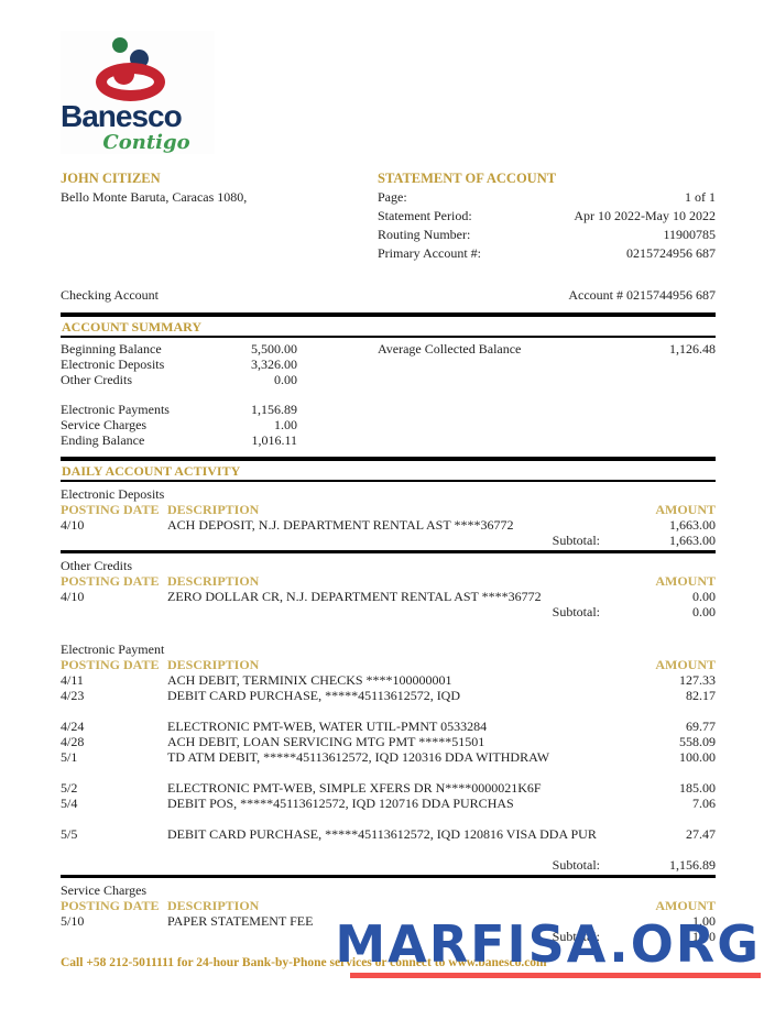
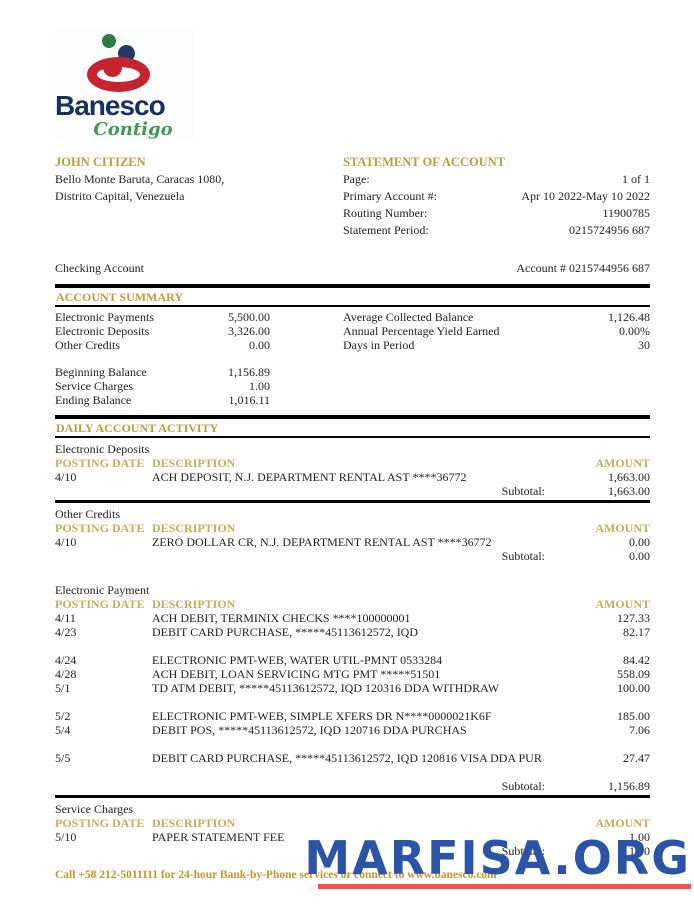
  Banesco
  Contigo
  JOHN CITIZEN
  Bello Monte Baruta, Caracas 1080,
+ Distrito Capital, Venezuela
  STATEMENT OF ACCOUNT
  Page:
  1 of 1
- Statement Period:
+ Primary Account #:
  Apr 10 2022-May 10 2022
  Routing Number:
  11900785
- Primary Account #:
+ Statement Period:
  0215724956 687
  Checking Account
  Account # 0215744956 687
  ACCOUNT SUMMARY
- Beginning Balance
+ Electronic Payments
  5,500.00
  Electronic Deposits
  3,326.00
  Other Credits
  0.00
- Electronic Payments
+ Beginning Balance
  1,156.89
  Service Charges
  1.00
  Ending Balance
  1,016.11
  Average Collected Balance
  1,126.48
+ Annual Percentage Yield Earned
+ 0.00%
+ Days in Period
+ 30
  DAILY ACCOUNT ACTIVITY
  Electronic Deposits
  POSTING DATE
  DESCRIPTION
  AMOUNT
  4/10
  ACH DEPOSIT, N.J. DEPARTMENT RENTAL AST ****36772
  1,663.00
  Subtotal:
  1,663.00
  Other Credits
  POSTING DATE
  DESCRIPTION
  AMOUNT
  4/10
  ZERO DOLLAR CR, N.J. DEPARTMENT RENTAL AST ****36772
  0.00
  Subtotal:
  0.00
  Electronic Payment
  POSTING DATE
  DESCRIPTION
  AMOUNT
  4/11
  ACH DEBIT, TERMINIX CHECKS ****100000001
  127.33
  4/23
  DEBIT CARD PURCHASE, *****45113612572, IQD
  82.17
  4/24
  ELECTRONIC PMT-WEB, WATER UTIL-PMNT 0533284
- 69.77
+ 84.42
  4/28
  ACH DEBIT, LOAN SERVICING MTG PMT *****51501
  558.09
  5/1
  TD ATM DEBIT, *****45113612572, IQD 120316 DDA WITHDRAW
  100.00
  5/2
  ELECTRONIC PMT-WEB, SIMPLE XFERS DR N****0000021K6F
  185.00
  5/4
  DEBIT POS, *****45113612572, IQD 120716 DDA PURCHAS
  7.06
  5/5
  DEBIT CARD PURCHASE, *****45113612572, IQD 120816 VISA DDA PUR
  27.47
  Subtotal:
  1,156.89
  Service Charges
  POSTING DATE
  DESCRIPTION
  AMOUNT
  5/10
  PAPER STATEMENT FEE
  1.00
  Subtotal:
  1.00
  Call +58 212-5011111 for 24-hour Bank-by-Phone services or connect to www.banesco.com
  MARFISA.ORG
